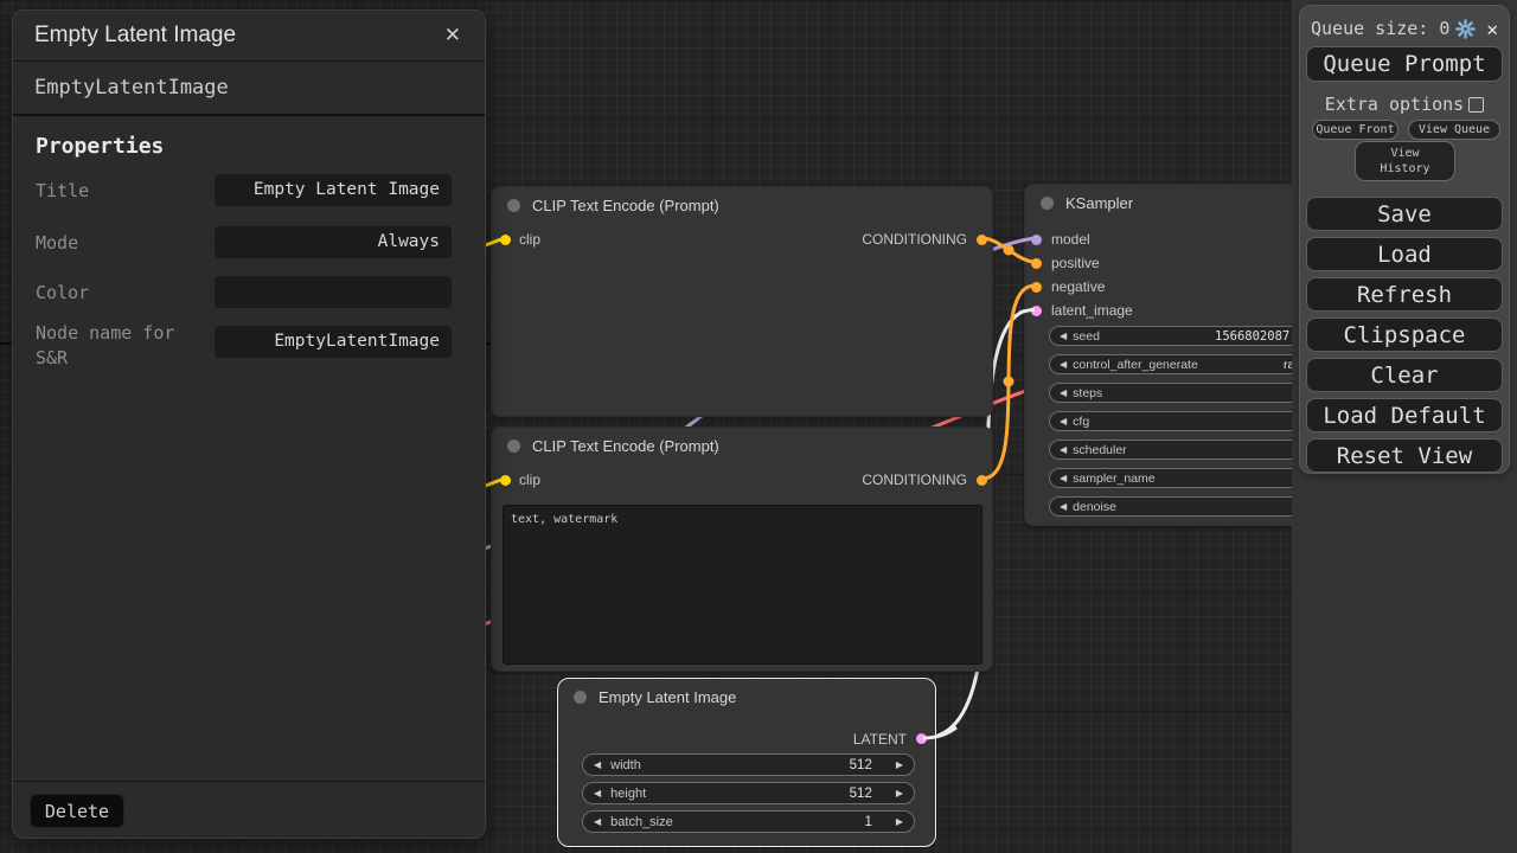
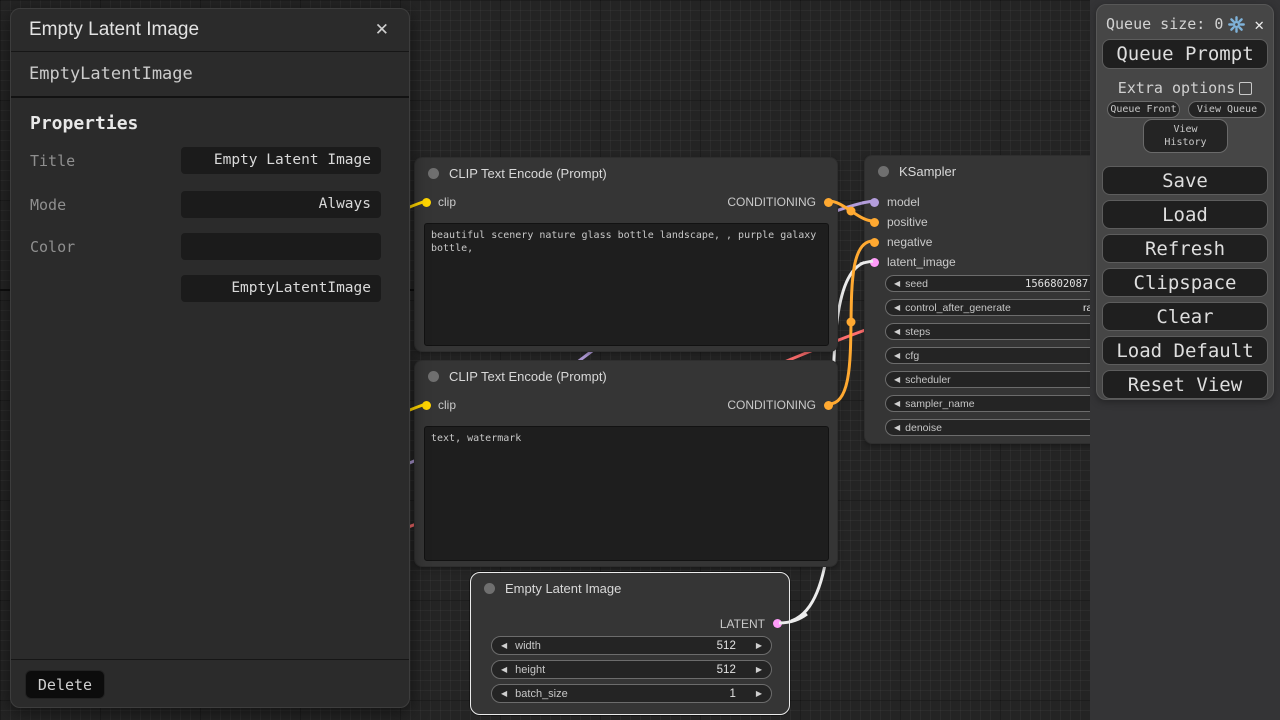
  CLIP Text Encode (Prompt)
  clip
  CONDITIONING
+ beautiful scenery nature glass bottle landscape, , purple galaxy bottle,
  CLIP Text Encode (Prompt)
  clip
  CONDITIONING
  text, watermark
  KSampler
  model
  positive
  negative
  latent_image
  ◀
  seed
  1566802087
  ◀
  control_after_generate
  ◀
  steps
  ◀
  cfg
  ◀
  scheduler
  ◀
  sampler_name
  ◀
  denoise
  Empty Latent Image
  LATENT
  ◀
  width
  512
  ▶
  ◀
  height
  512
  ▶
  ◀
  batch_size
  1
  ▶
  Empty Latent Image
  ✕
  EmptyLatentImage
  Properties
  Title
  Empty Latent Image
  Mode
  Always
  Color
- Node name for S&R
  EmptyLatentImage
  Delete
  Queue size: 0
  ✕
  Queue Prompt
  Extra options
  Queue Front
  View Queue
  View
  History
  Save
  Load
  Refresh
  Clipspace
  Clear
  Load Default
  Reset View
